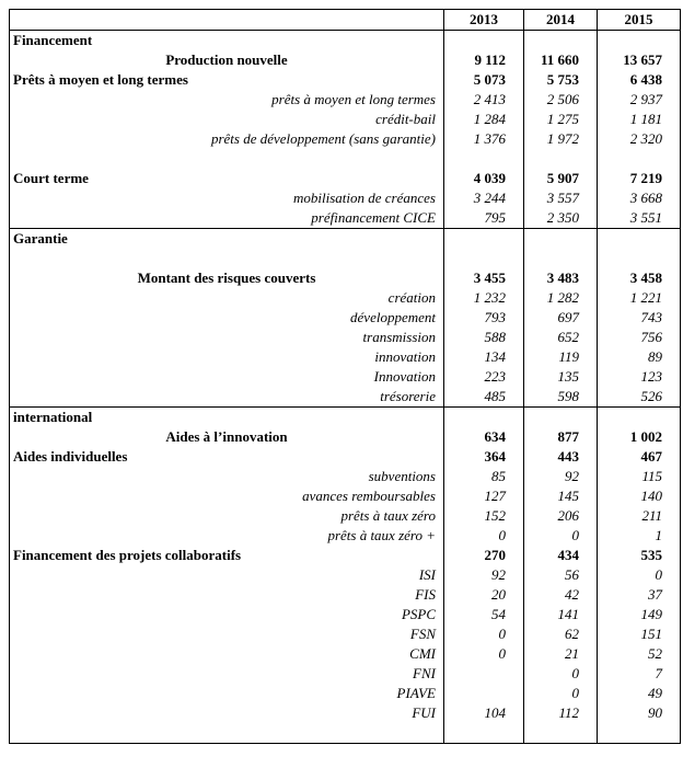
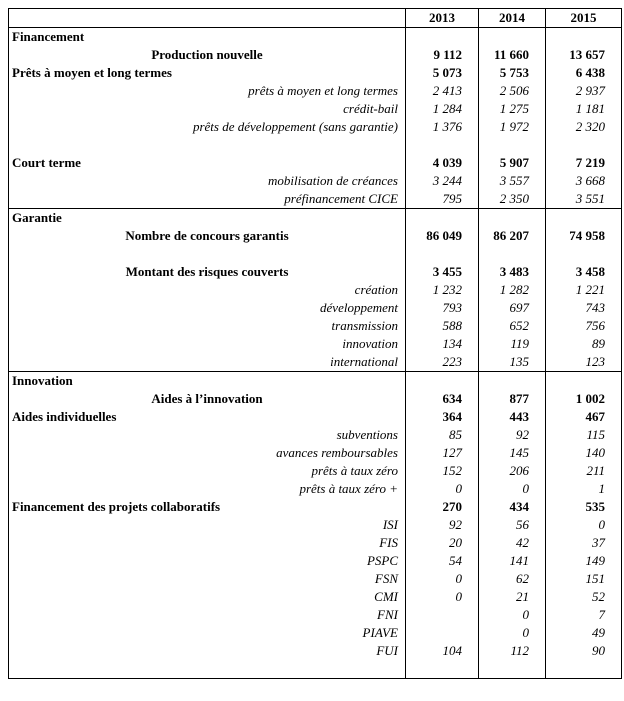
  	2013	2014	2015
  Financement
  Production nouvelle	9 112	11 660	13 657
  Prêts à moyen et long termes	5 073	5 753	6 438
  prêts à moyen et long termes	2 413	2 506	2 937
  crédit-bail	1 284	1 275	1 181
  prêts de développement (sans garantie)	1 376	1 972	2 320
  Court terme	4 039	5 907	7 219
  mobilisation de créances	3 244	3 557	3 668
  préfinancement CICE	795	2 350	3 551
  Garantie
+ Nombre de concours garantis	86 049	86 207	74 958
  Montant des risques couverts	3 455	3 483	3 458
  création	1 232	1 282	1 221
  développement	793	697	743
  transmission	588	652	756
  innovation	134	119	89
- Innovation	223	135	123
+ international	223	135	123
- trésorerie	485	598	526
- international
+ Innovation
  Aides à l’innovation	634	877	1 002
  Aides individuelles	364	443	467
  subventions	85	92	115
  avances remboursables	127	145	140
  prêts à taux zéro	152	206	211
  prêts à taux zéro +	0	0	1
  Financement des projets collaboratifs	270	434	535
  ISI	92	56	0
  FIS	20	42	37
  PSPC	54	141	149
  FSN	0	62	151
  CMI	0	21	52
  FNI		0	7
  PIAVE		0	49
  FUI	104	112	90
